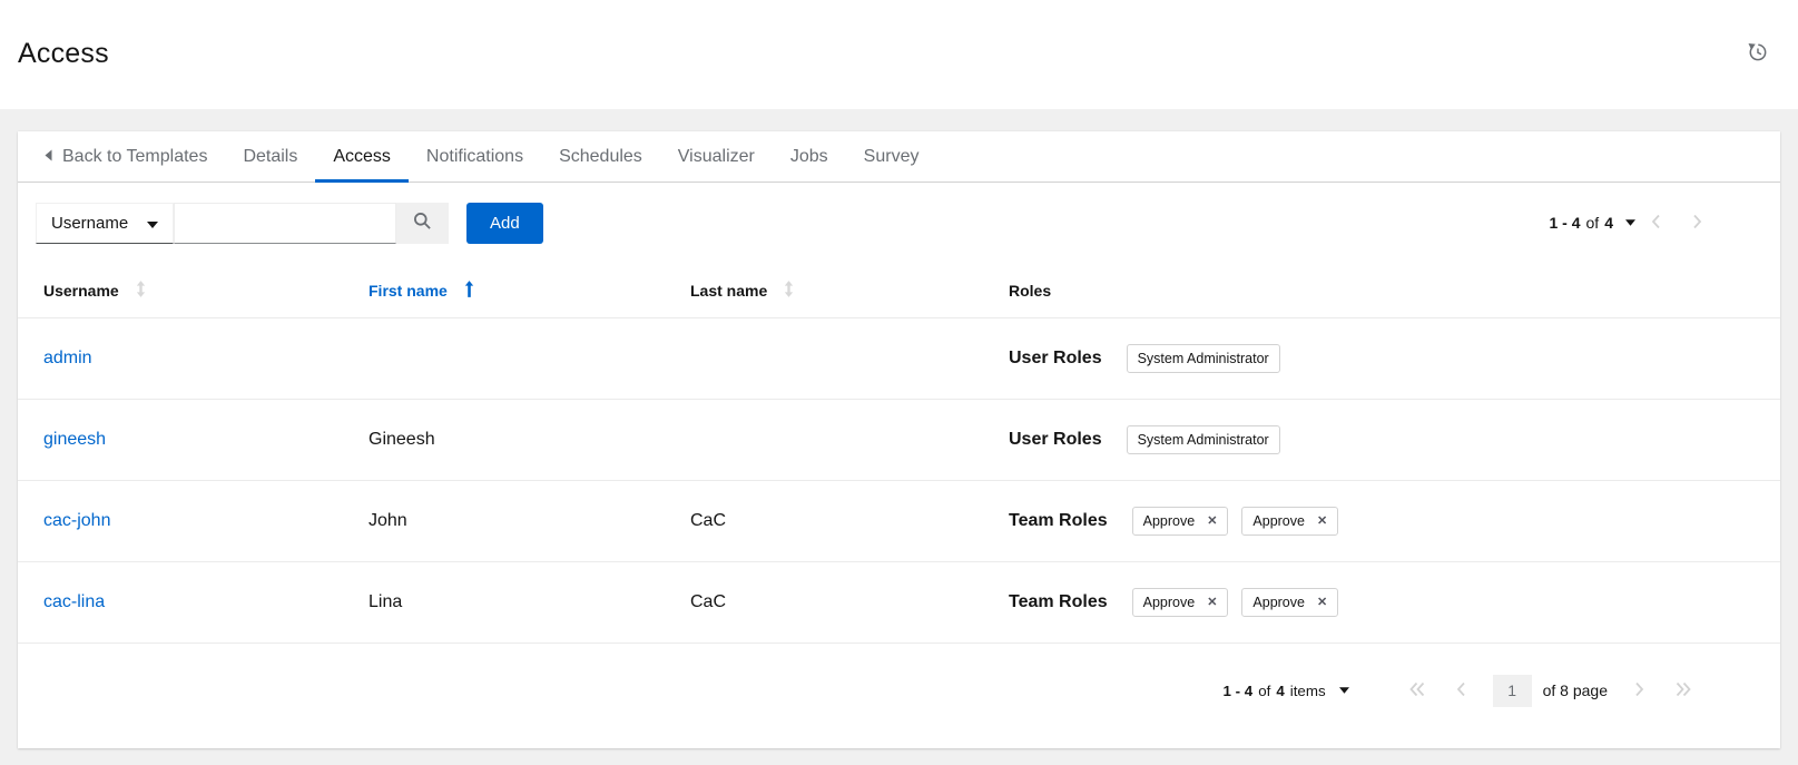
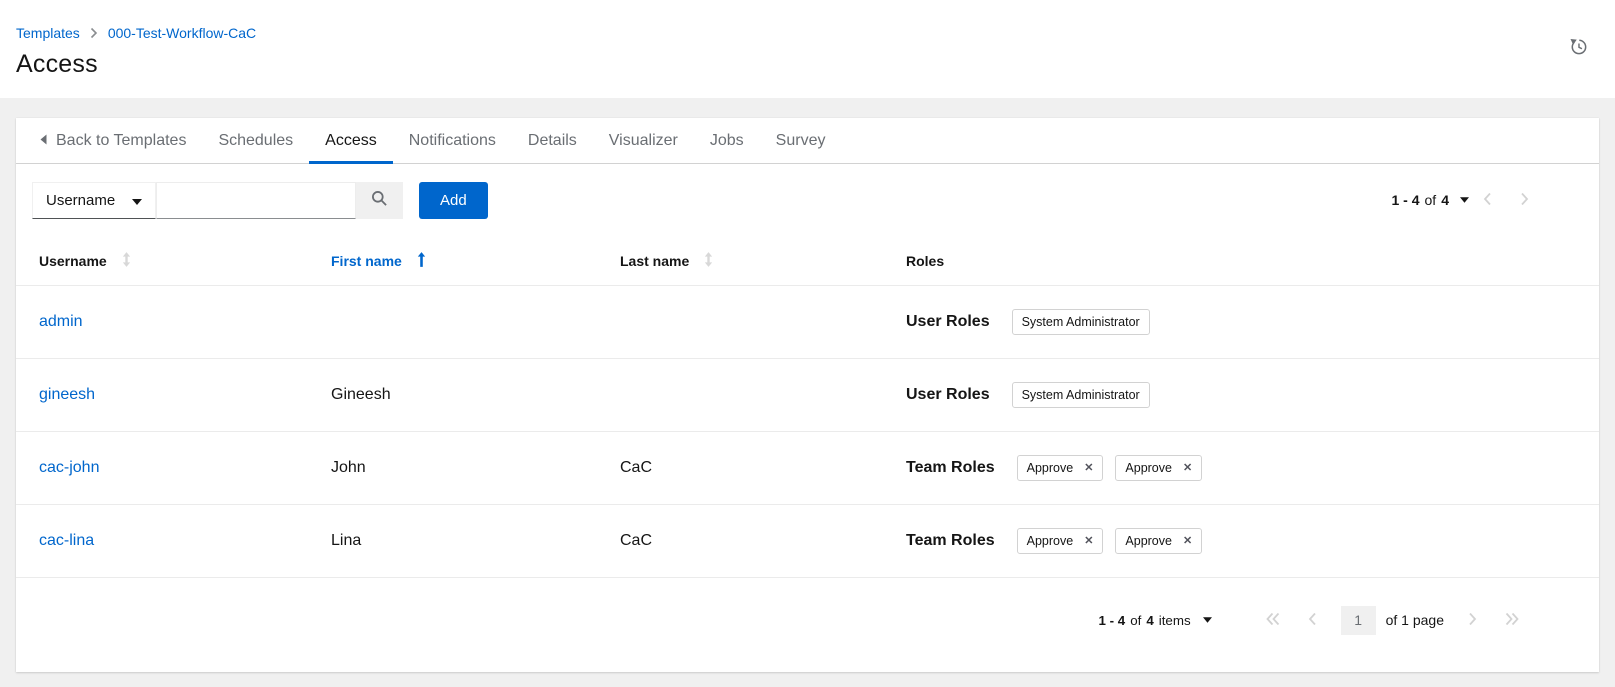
+ Templates
+ 000-Test-Workflow-CaC
  Access
  Back to Templates
- Details
+ Schedules
  Access
  Notifications
- Schedules
+ Details
  Visualizer
  Jobs
  Survey
  Username
  Add
  1 - 4
  of
  4
  Username
  First name
  Last name
  Roles
  admin
  User Roles
  System Administrator
  gineesh
  Gineesh
  User Roles
  System Administrator
  cac-john
  John
  CaC
  Team Roles
  Approve
  ✕
  Approve
  ✕
  cac-lina
  Lina
  CaC
  Team Roles
  Approve
  ✕
  Approve
  ✕
  1 - 4
  of
  4
  items
  1
- of 8 page
+ of 1 page
